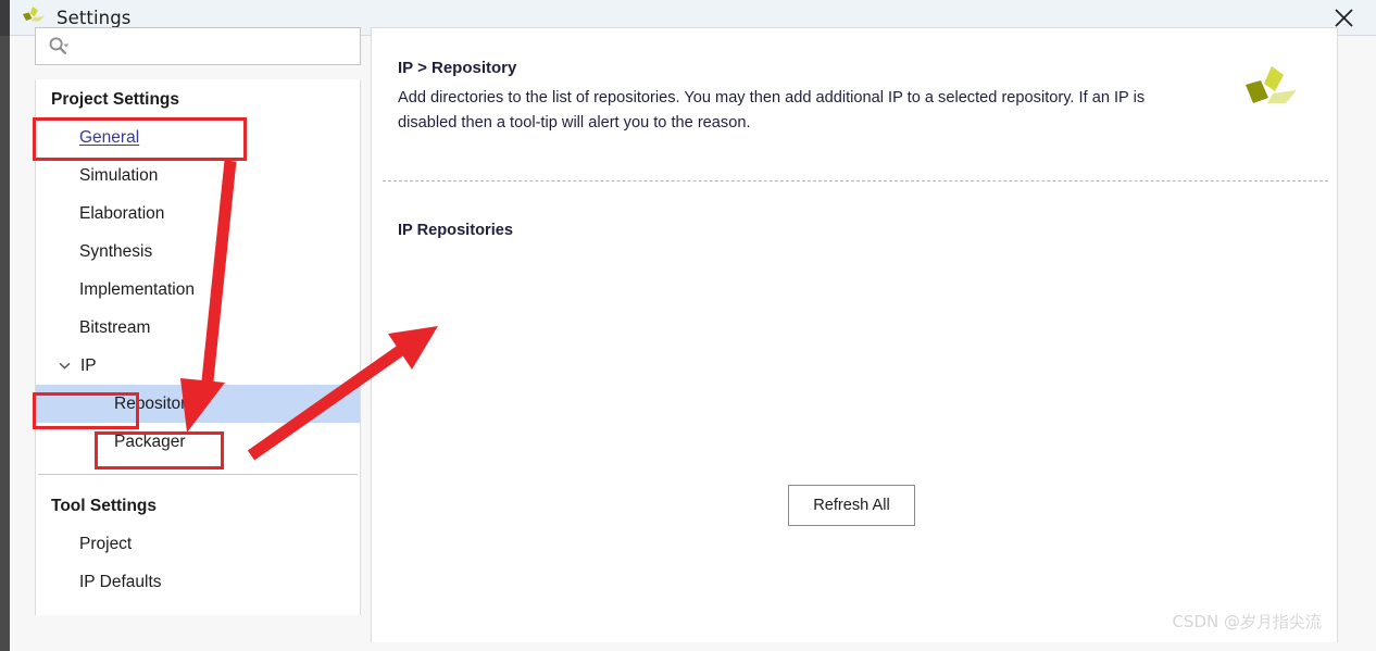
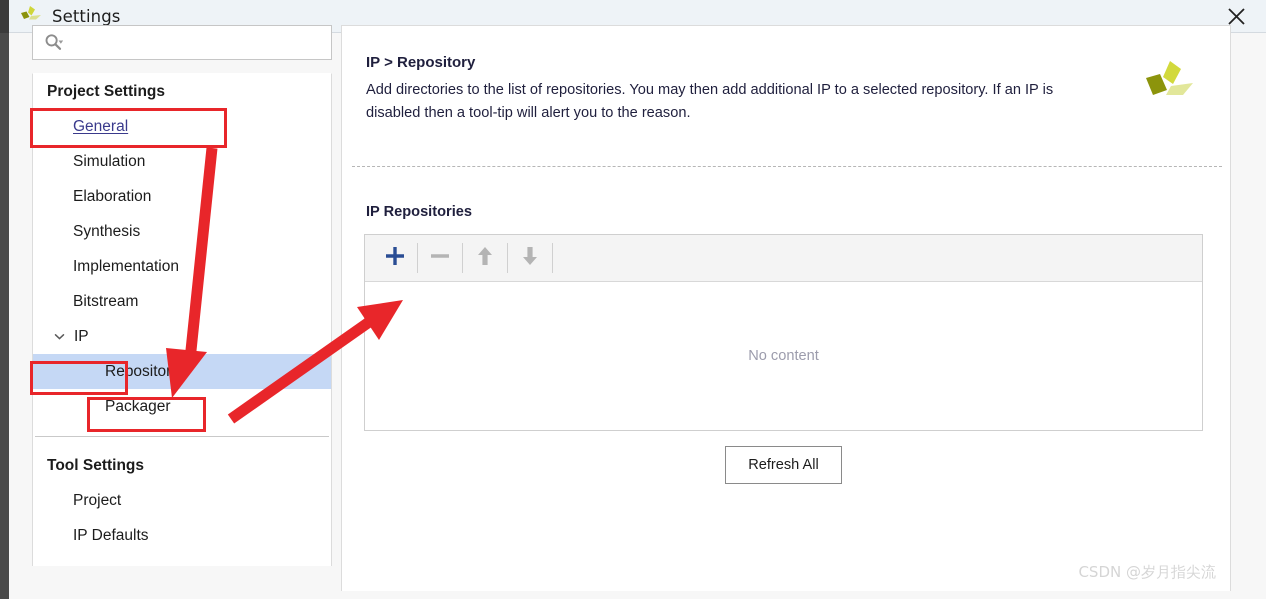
  Settings
  Project Settings
  General
  Simulation
  Elaboration
  Synthesis
  Implementation
  Bitstream
  IP
  Repositor
  Packager
  Tool Settings
  Project
  IP Defaults
  IP > Repository
  Add directories to the list of repositories. You may then add additional IP to a selected repository. If an IP is disabled then a tool-tip will alert you to the reason.
  IP Repositories
+ No content
  Refresh All
  CSDN @岁月指尖流
